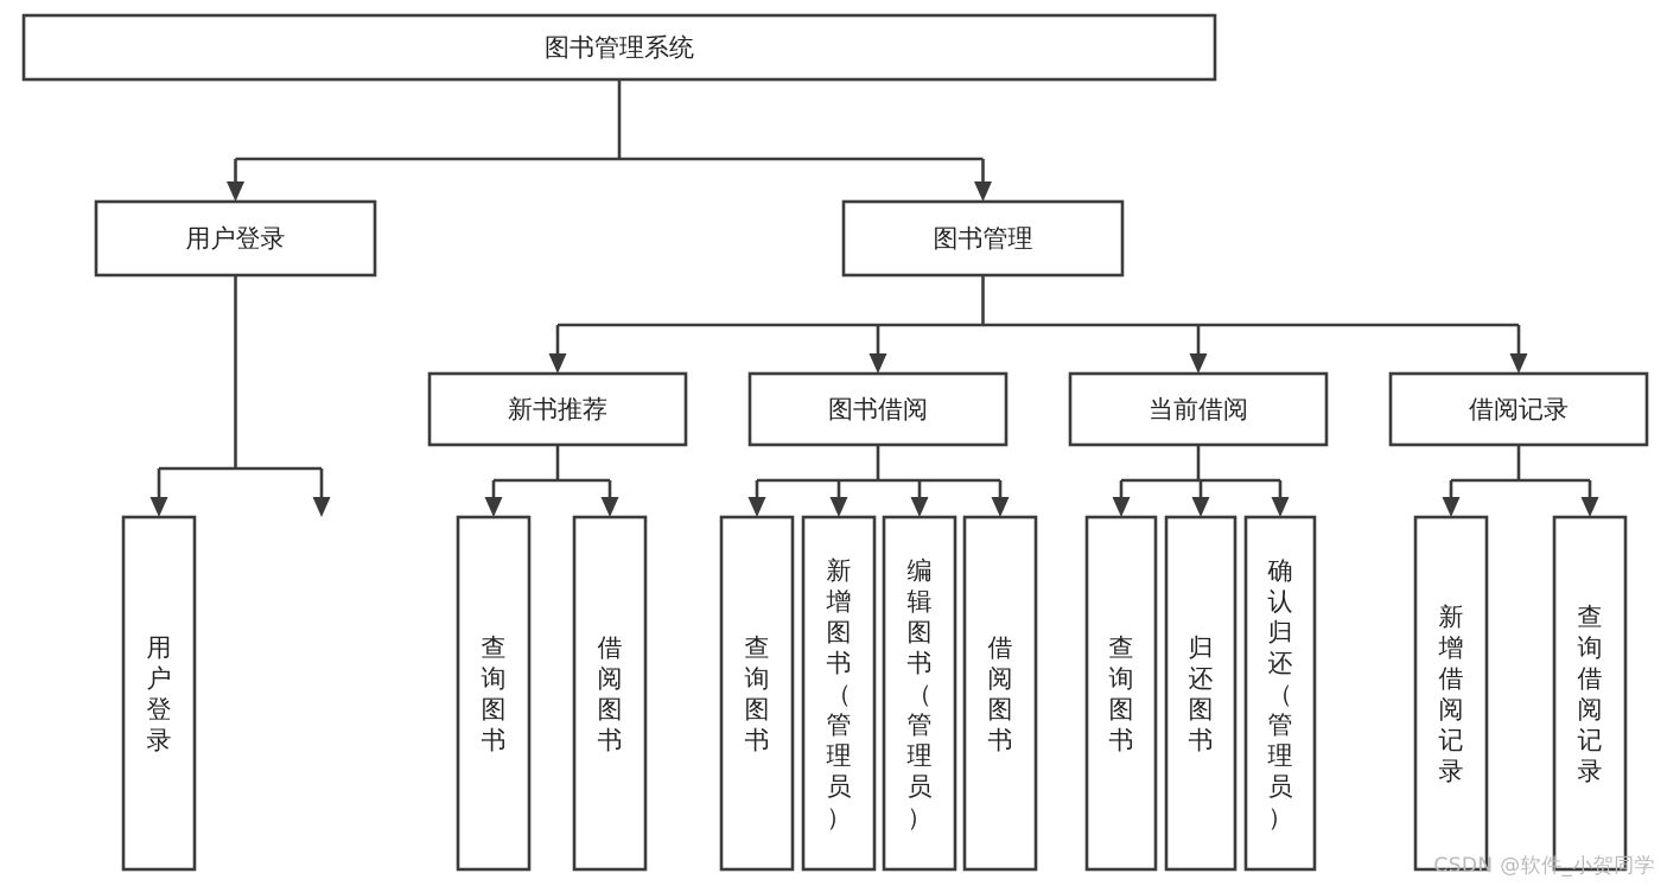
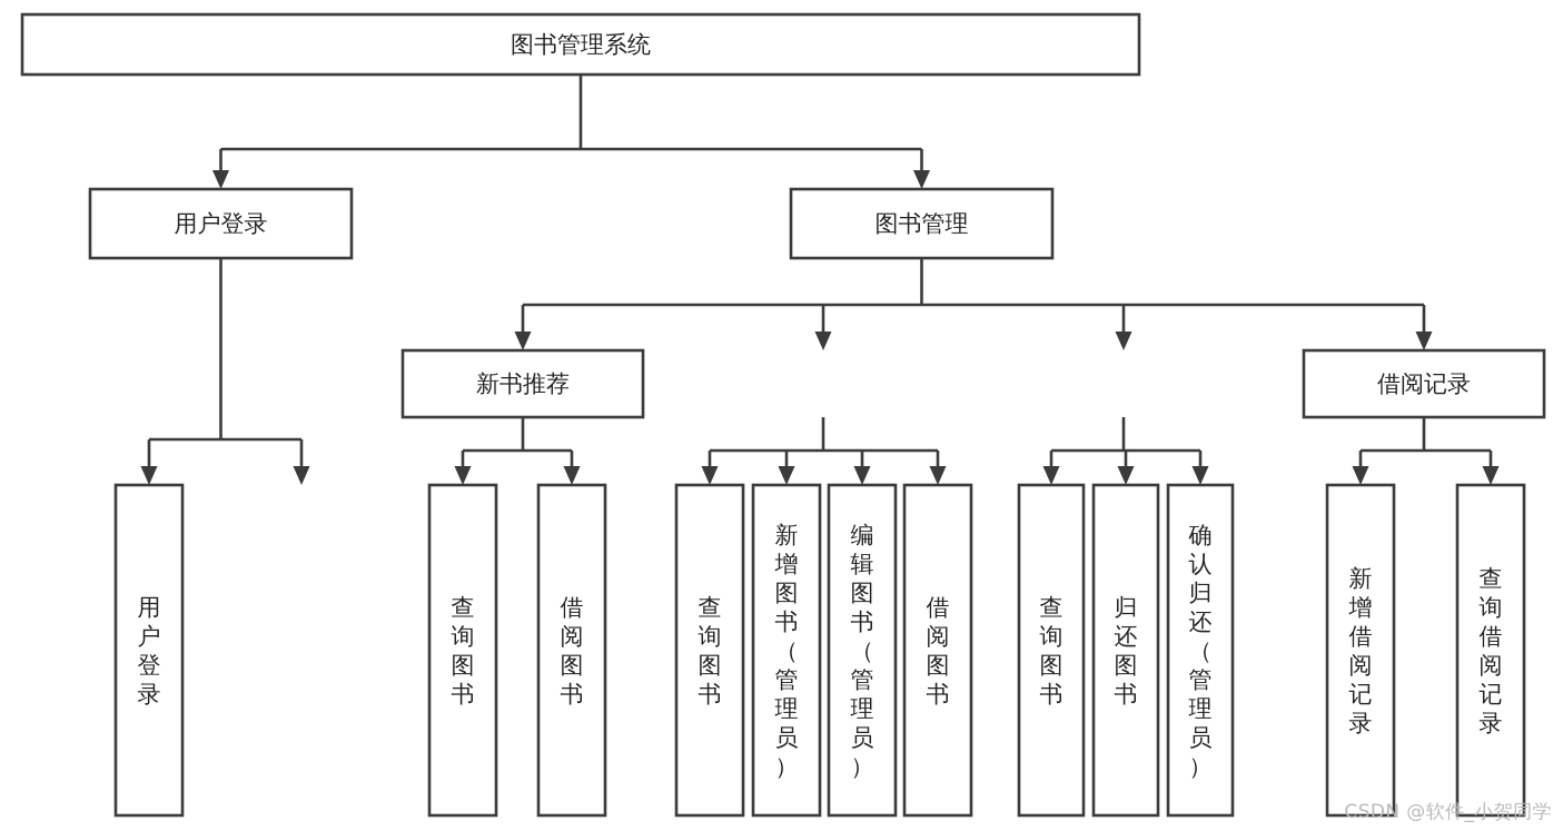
  图书管理系统
  用户登录
  图书管理
  新书推荐
- 图书借阅
- 当前借阅
  借阅记录
  用户登录
  查询图书
  借阅图书
  查询图书
  新增图书（管理员）
  编辑图书（管理员）
  借阅图书
  查询图书
  归还图书
  确认归还（管理员）
  新增借阅记录
  查询借阅记录
  CSDN @软件_小贺同学
